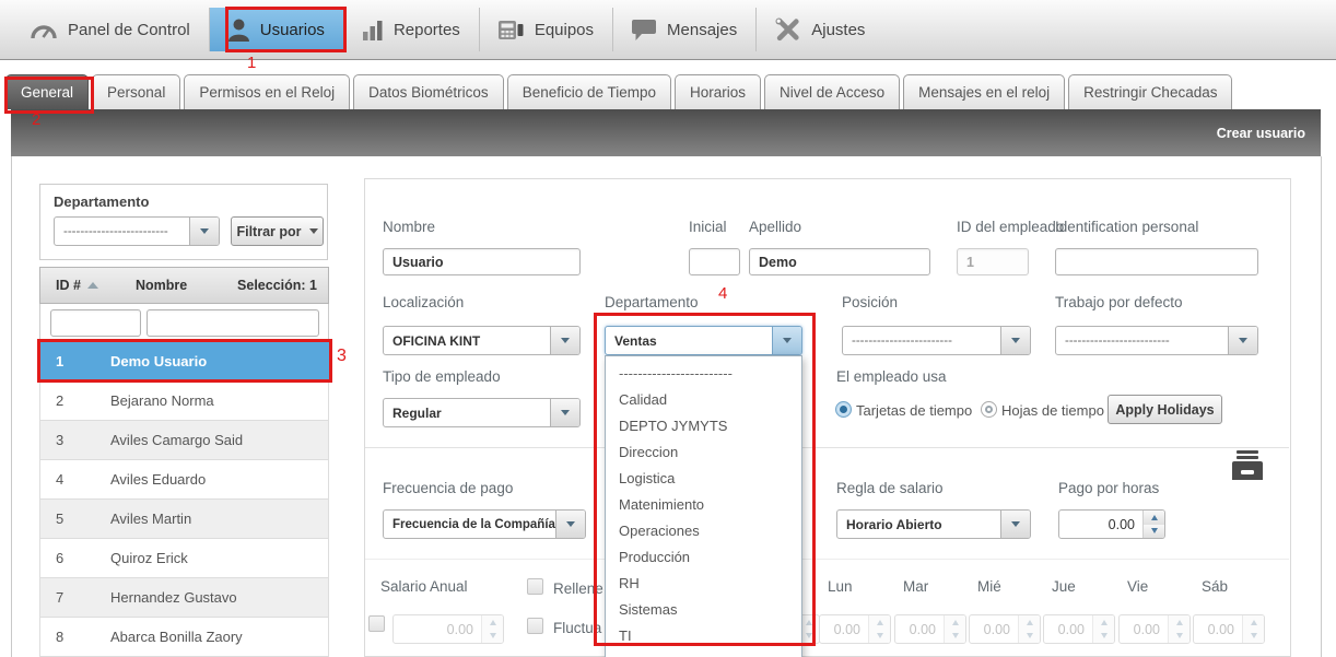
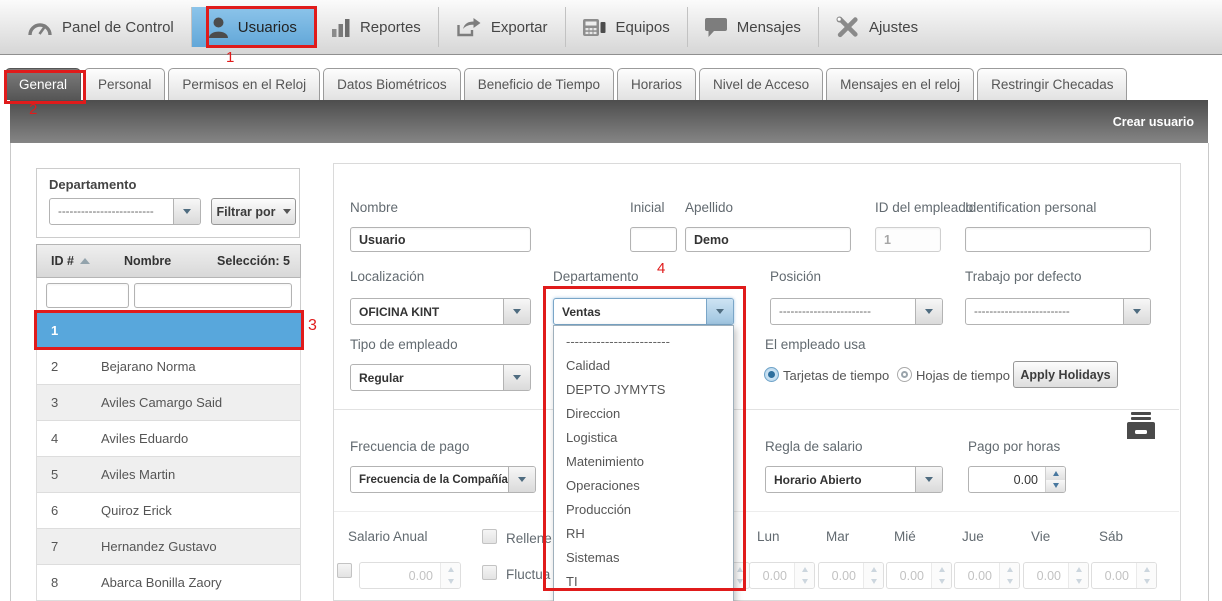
  Panel de Control
  Usuarios
  Reportes
+ Exportar
  Equipos
  Mensajes
  Ajustes
  General
  Personal
  Permisos en el Reloj
  Datos Biométricos
  Beneficio de Tiempo
  Horarios
  Nivel de Acceso
  Mensajes en el reloj
  Restringir Checadas
  Crear usuario
  Departamento
  -------------------------
  Filtrar por
  ID #
  Nombre
- Selección: 1
+ Selección: 5
  1
- Demo Usuario
  2
  Bejarano Norma
  3
  Aviles Camargo Said
  4
  Aviles Eduardo
  5
  Aviles Martin
  6
  Quiroz Erick
  7
  Hernandez Gustavo
  8
  Abarca Bonilla Zaory
  Nombre
  Inicial
  Apellido
  ID del empleado
  Identification personal
  Usuario
  Demo
  1
  Localización
  Departamento
  Posición
  Trabajo por defecto
  OFICINA KINT
  Ventas
  ------------------------
  -------------------------
  Tipo de empleado
  El empleado usa
  Regular
  Tarjetas de tiempo
  Hojas de tiempo
  Apply Holidays
  Frecuencia de pago
  Regla de salario
  Pago por horas
  Frecuencia de la Compañía
  Horario Abierto
  0.00
  Salario Anual
  0.00
  Rellene
  Fluctua
  Lun
  Mar
  Mié
  Jue
  Vie
  Sáb
  0.00
  0.00
  0.00
  0.00
  0.00
  0.00
  ------------------------
  Calidad
  DEPTO JYMYTS
  Direccion
  Logistica
  Matenimiento
  Operaciones
  Producción
  RH
  Sistemas
  TI
  1
  2
  3
  4
